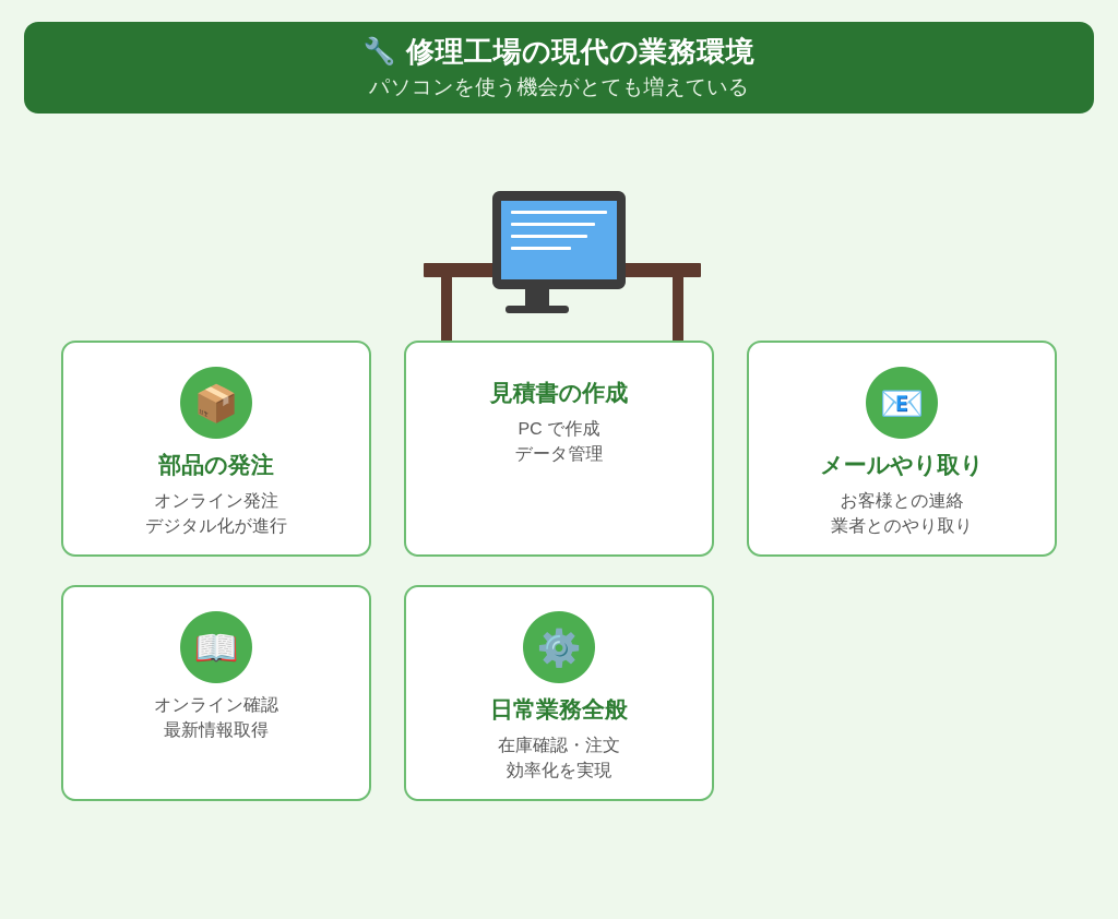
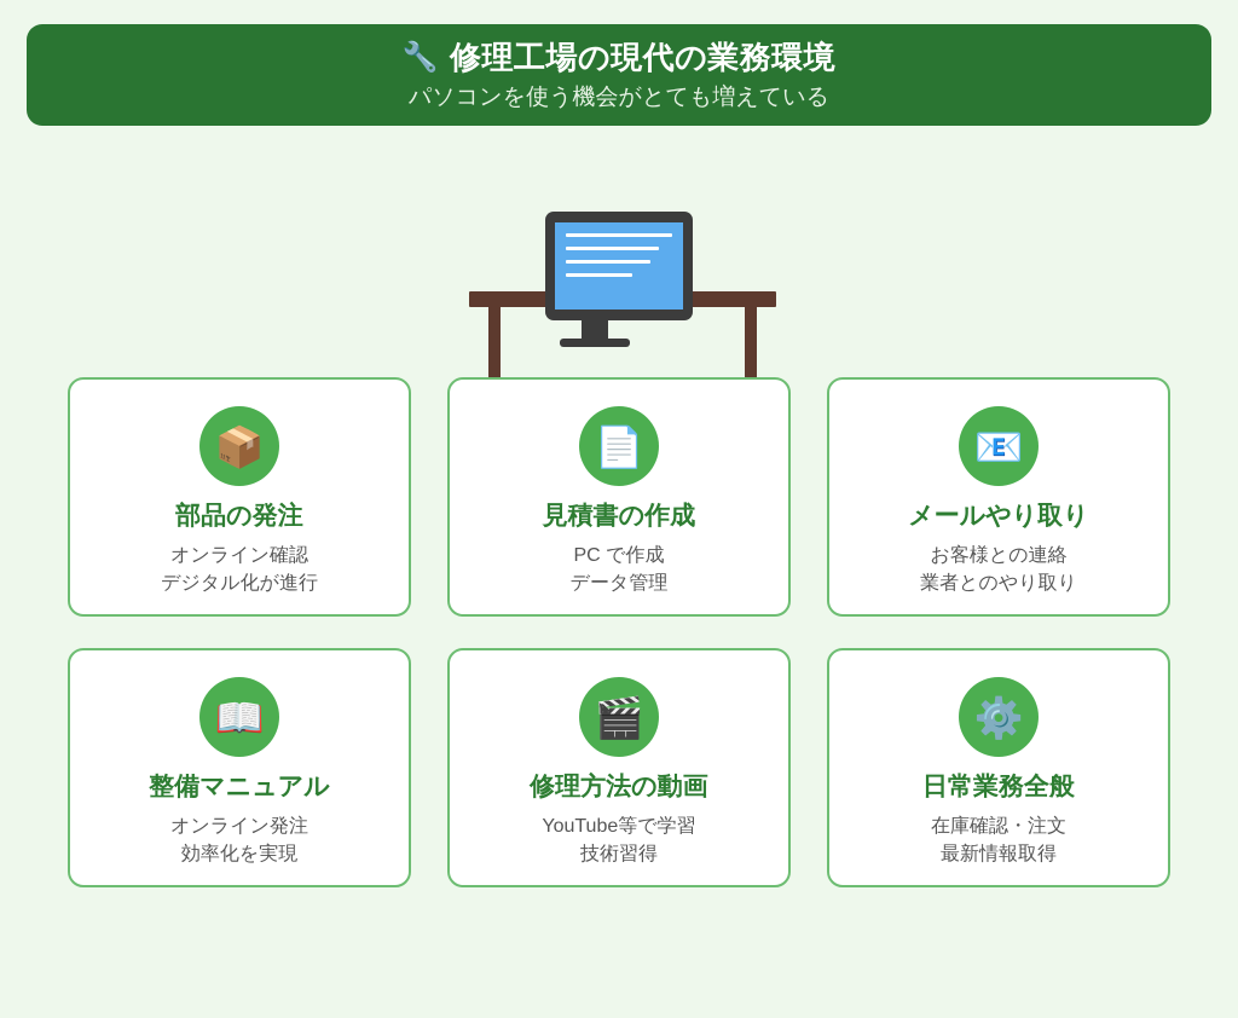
  🔧
  修理工場の現代の業務環境
  パソコンを使う機会がとても増えている
  📦
  部品の発注
- オンライン発注
+ オンライン確認
  デジタル化が進行
+ 📄
  見積書の作成
  PC で作成
  データ管理
  📧
  メールやり取り
  お客様との連絡
  業者とのやり取り
  📖
+ 整備マニュアル
- オンライン確認
+ オンライン発注
- 最新情報取得
+ 効率化を実現
+ 🎬
+ 修理方法の動画
+ YouTube等で学習
+ 技術習得
  ⚙️
  日常業務全般
  在庫確認・注文
- 効率化を実現
+ 最新情報取得
